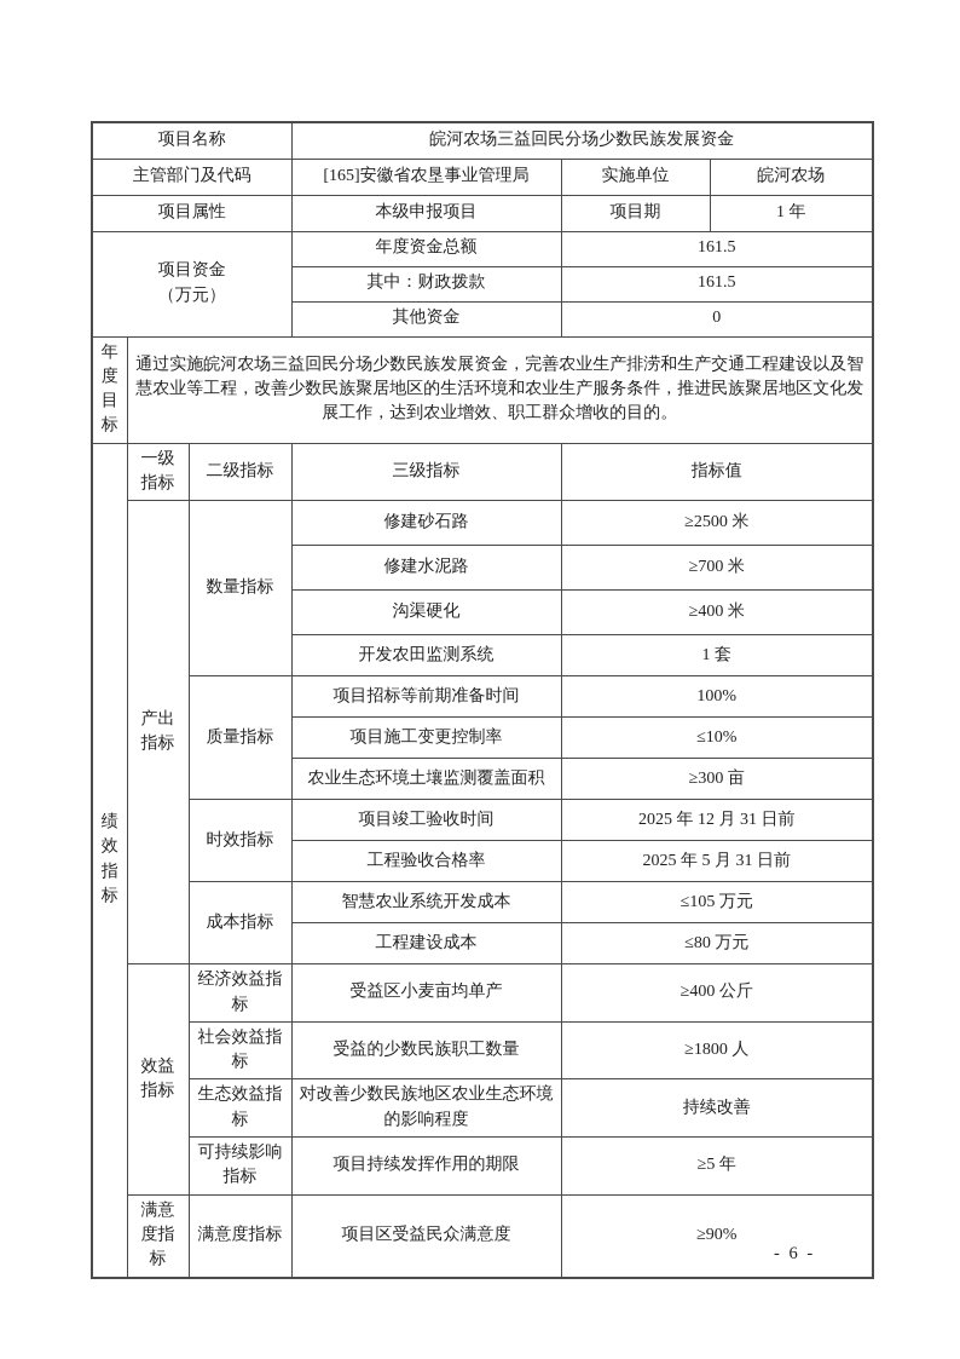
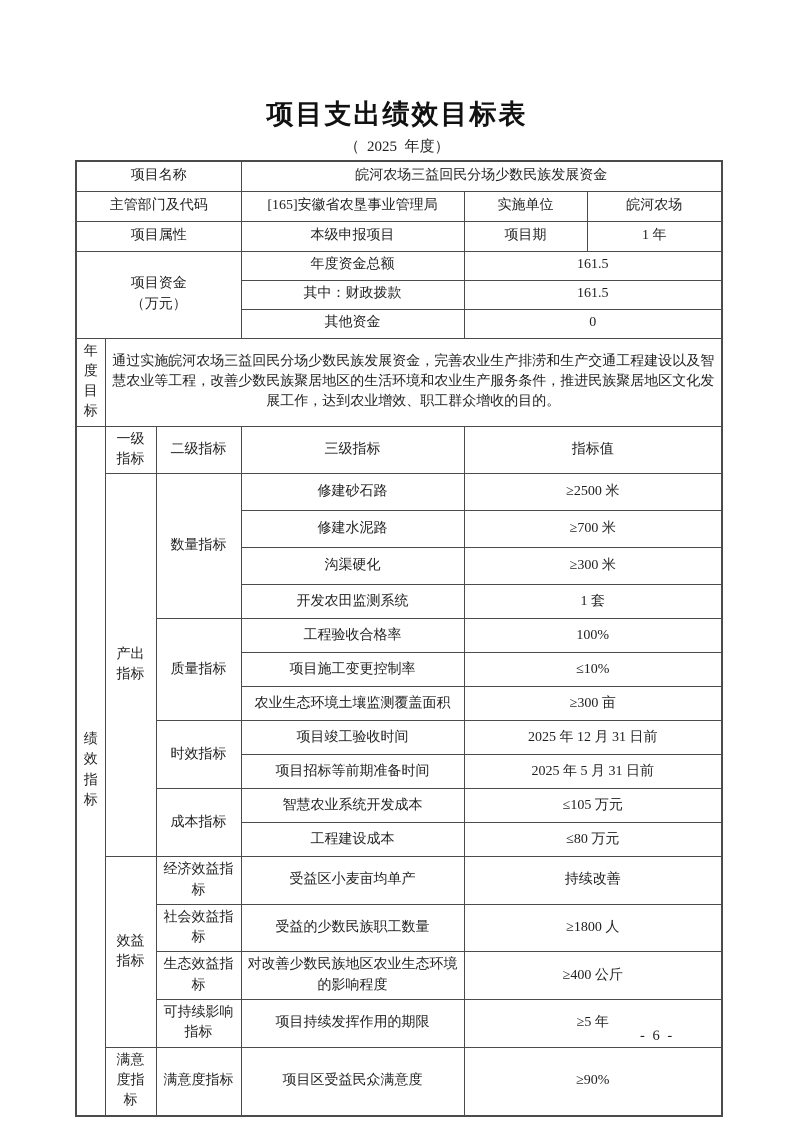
+ 项目支出绩效目标表
+ （ 2025 年度）
  项目名称	皖河农场三益回民分场少数民族发展资金
  主管部门及代码	[165]安徽省农垦事业管理局	实施单位	皖河农场
  项目属性	本级申报项目	项目期	1 年
  项目资金 （万元）	年度资金总额	161.5
  其中：财政拨款	161.5
  其他资金	0
  年度 目标	通过实施皖河农场三益回民分场少数民族发展资金，完善农业生产排涝和生产交通工程建设以及智慧农业等工程，改善少数民族聚居地区的生活环境和农业生产服务条件，推进民族聚居地区文化发展工作，达到农业增效、职工群众增收的目的。
  绩 效 指 标	一级 指标	二级指标	三级指标	指标值
  产出 指标	数量指标	修建砂石路	≥2500 米
  修建水泥路	≥700 米
- 沟渠硬化	≥400 米
+ 沟渠硬化	≥300 米
  开发农田监测系统	1 套
- 质量指标	项目招标等前期准备时间	100%
+ 质量指标	工程验收合格率	100%
  项目施工变更控制率	≤10%
  农业生态环境土壤监测覆盖面积	≥300 亩
  时效指标	项目竣工验收时间	2025 年 12 月 31 日前
- 工程验收合格率	2025 年 5 月 31 日前
+ 项目招标等前期准备时间	2025 年 5 月 31 日前
  成本指标	智慧农业系统开发成本	≤105 万元
  工程建设成本	≤80 万元
- 效益 指标	经济效益指 标	受益区小麦亩均单产	≥400 公斤
+ 效益 指标	经济效益指 标	受益区小麦亩均单产	持续改善
  社会效益指 标	受益的少数民族职工数量	≥1800 人
- 生态效益指 标	对改善少数民族地区农业生态环境 的影响程度	持续改善
+ 生态效益指 标	对改善少数民族地区农业生态环境 的影响程度	≥400 公斤
  可持续影响 指标	项目持续发挥作用的期限	≥5 年
  满意 度指 标	满意度指标	项目区受益民众满意度	≥90%
  - 6 -
